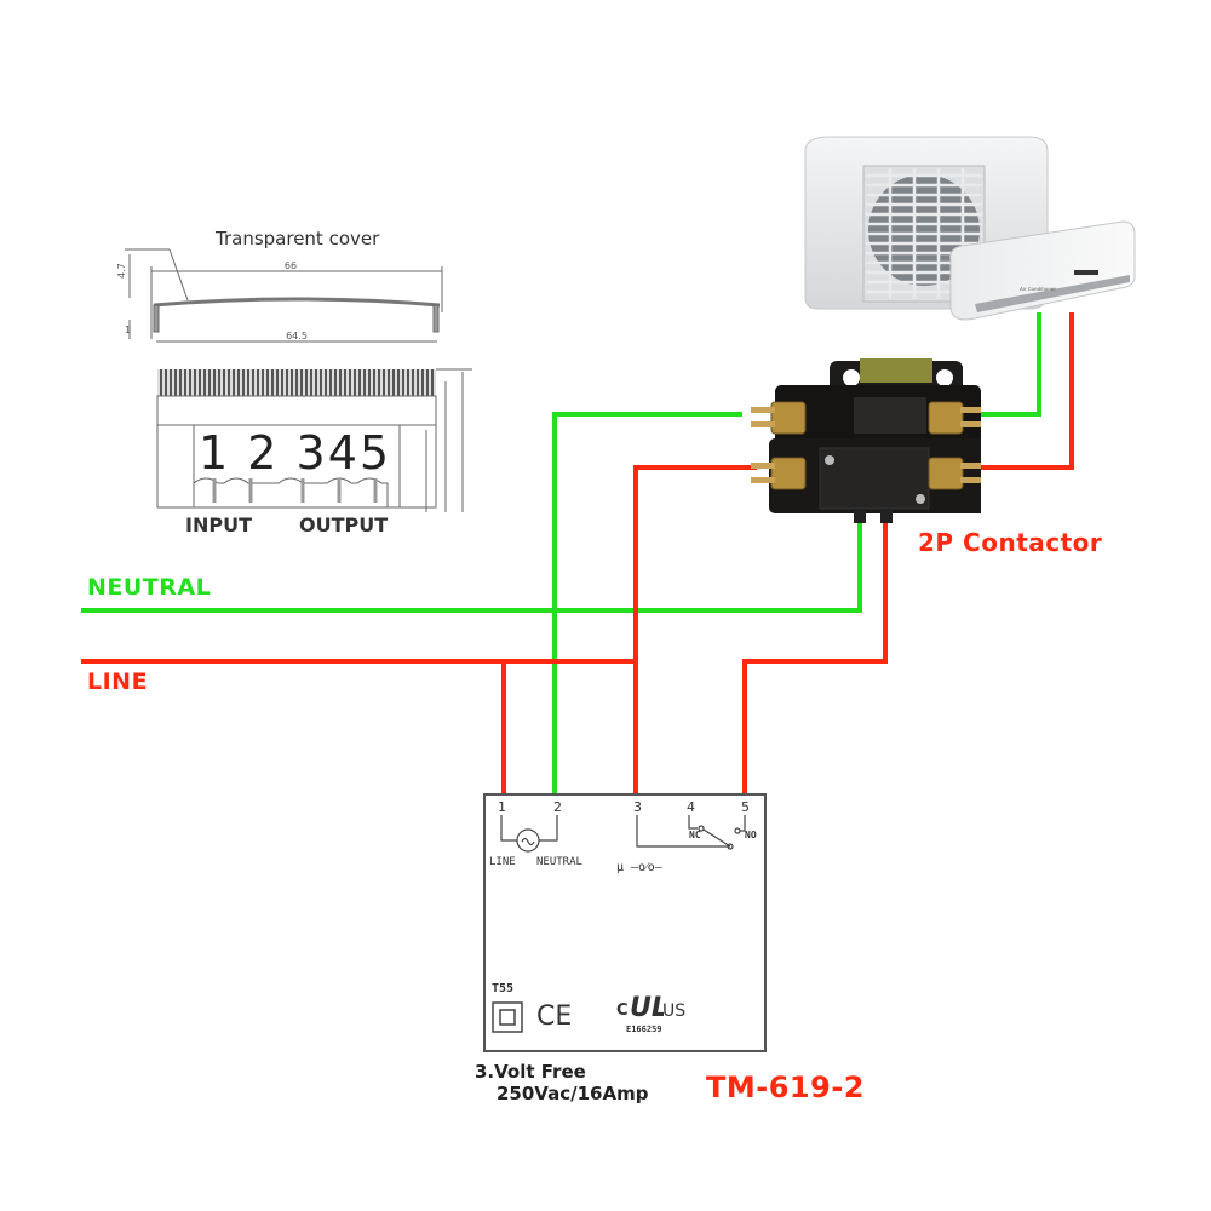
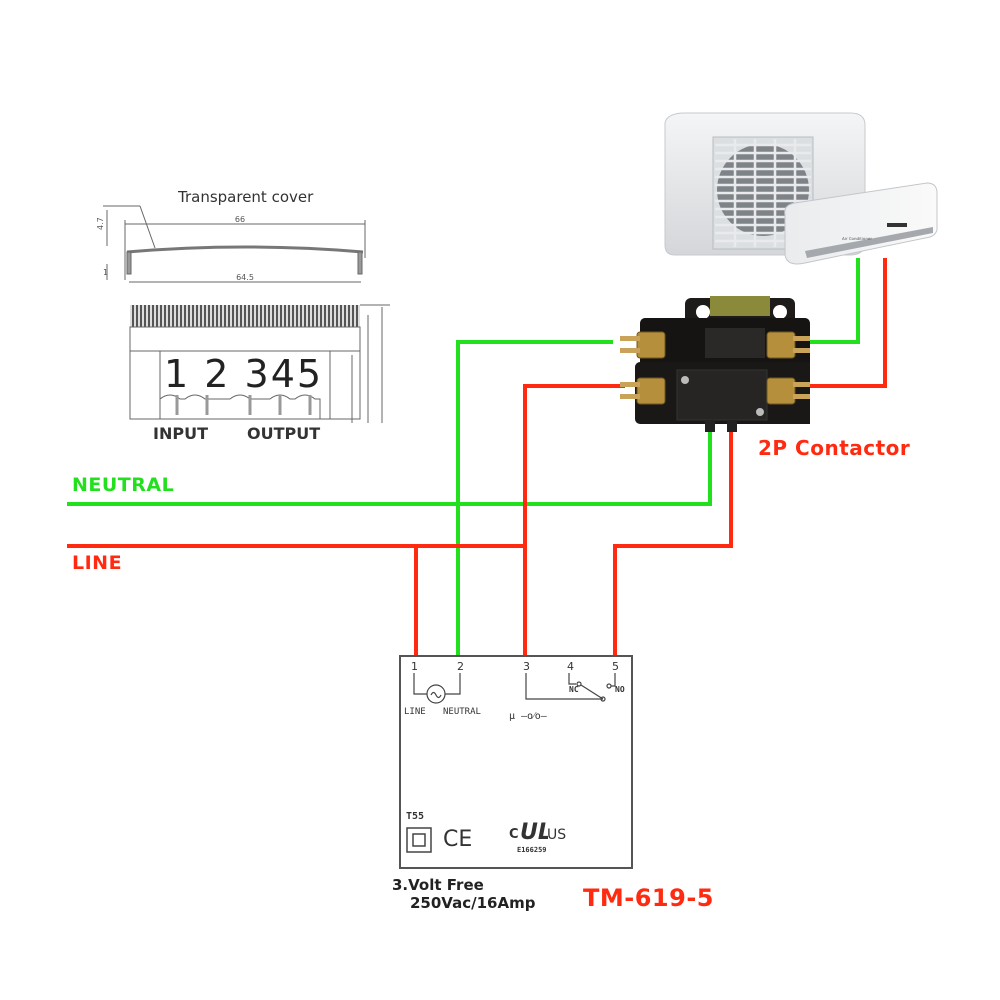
  66
  64.5
  1
  Transparent cover
  1 2 345
  INPUT
  OUTPUT
  NEUTRAL
  LINE
  2P Contactor
- TM-619-2
+ TM-619-5
  1
  2
  3
  4
  5
  NC
  NO
  LINE
  NEUTRAL
  μ —o⁄o—
  T55
  CE
  C
  UL
  US
  E166259
  3.Volt Free
  250Vac/16Amp
